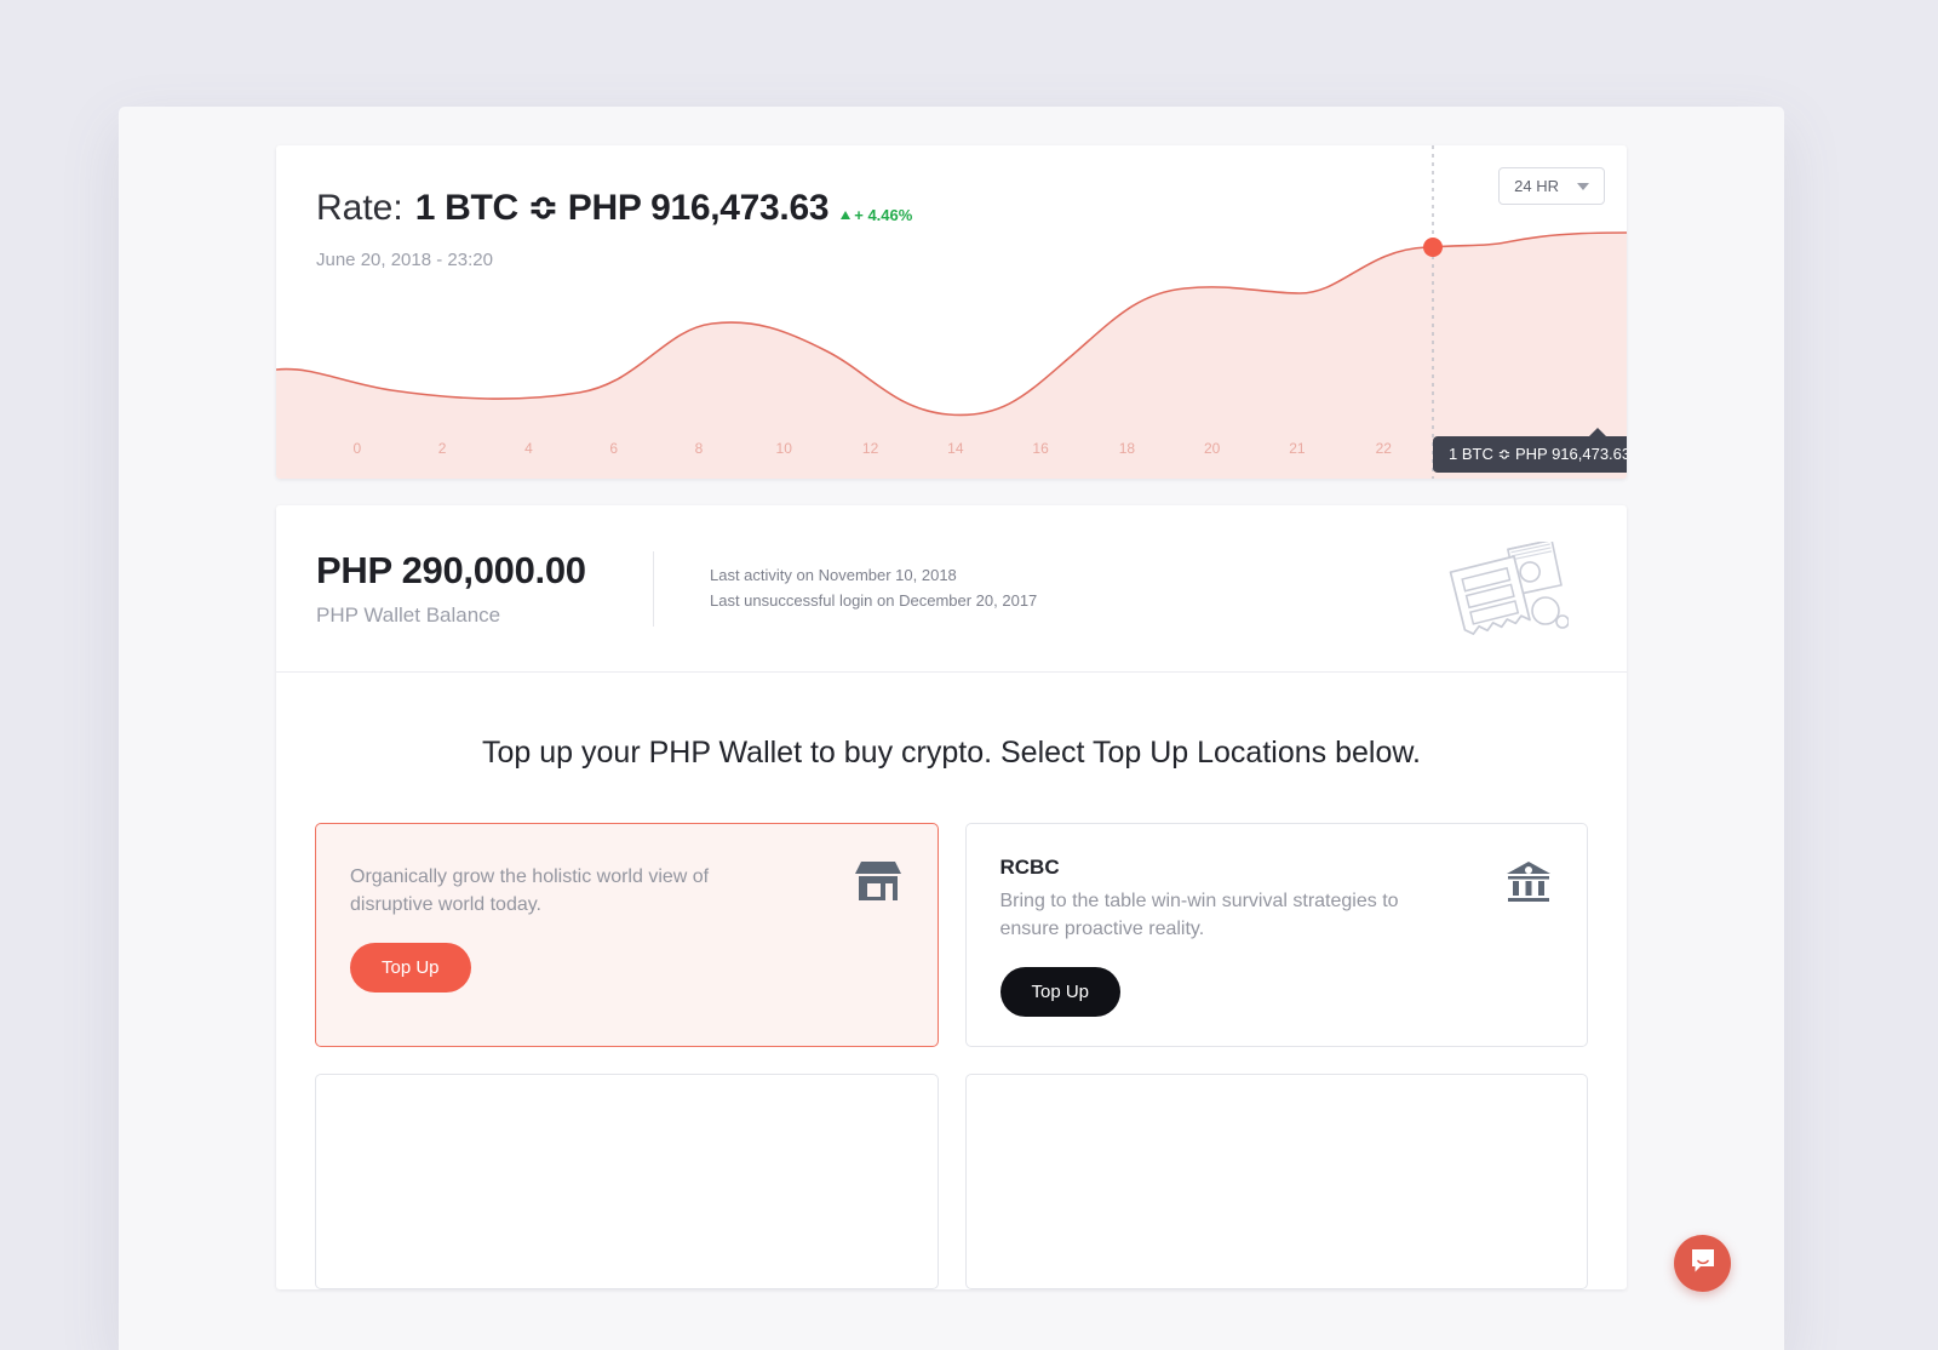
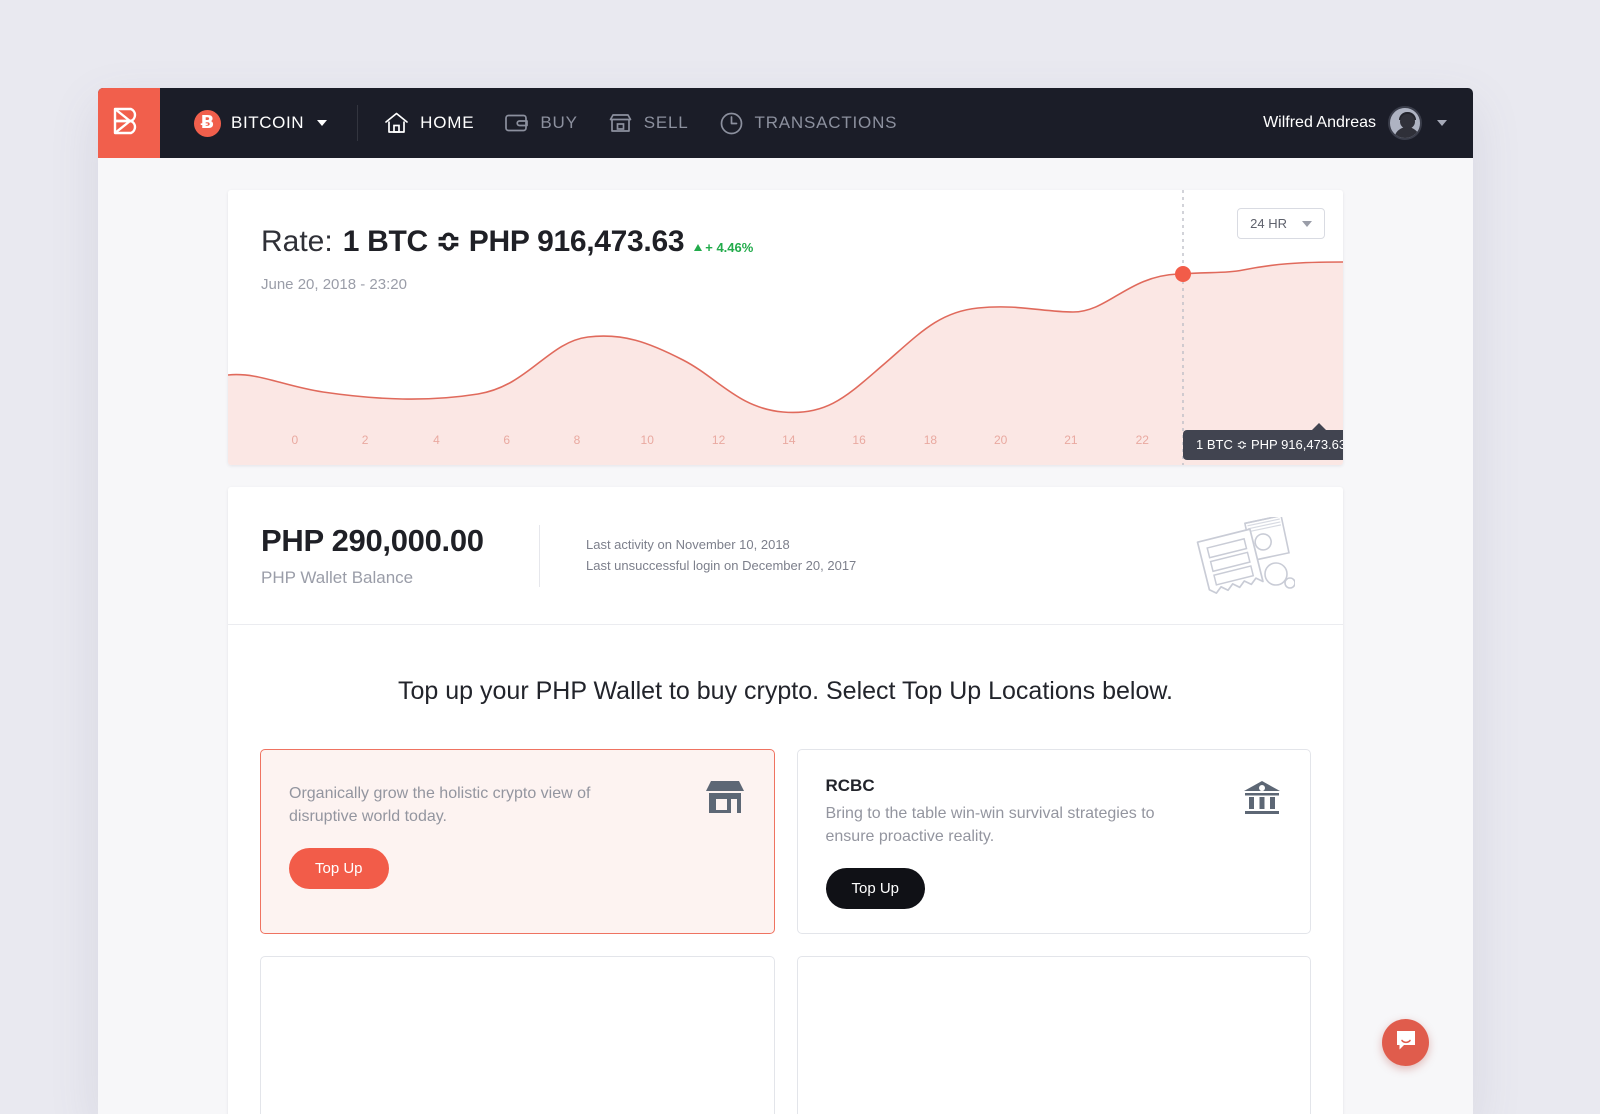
+ Ƀ
+ BITCOIN
+ HOME
+ BUY
+ SELL
+ TRANSACTIONS
+ Wilfred Andreas
  Rate:
  1 BTC ≎ PHP 916,473.63
  + 4.46%
  June 20, 2018 - 23:20
  24 HR
  1 BTC ≎ PHP 916,473.63
  0
  2
  4
  6
  8
  10
  12
  14
  16
  18
  20
  21
  22
  PHP 290,000.00
  PHP Wallet Balance
  Last activity on November 10, 2018
  Last unsuccessful login on December 20, 2017
  Top up your PHP Wallet to buy crypto. Select Top Up Locations below.
- Organically grow the holistic world view of disruptive world today.
+ Organically grow the holistic crypto view of disruptive world today.
  Top Up
  RCBC
  Bring to the table win-win survival strategies to ensure proactive reality.
  Top Up
